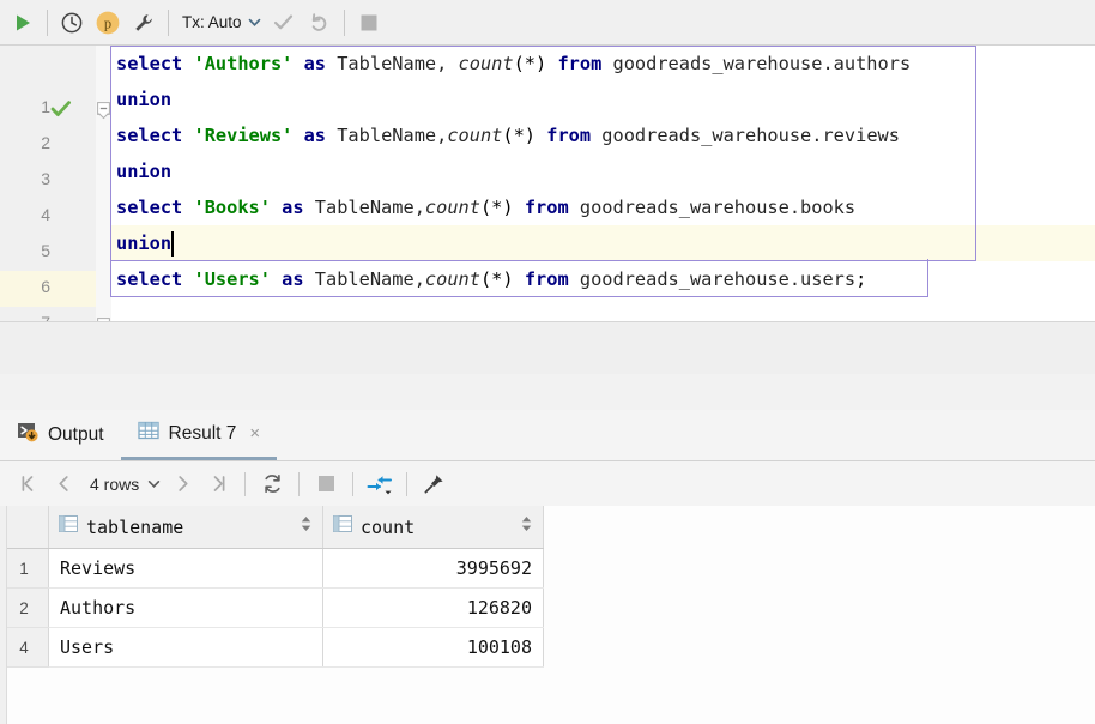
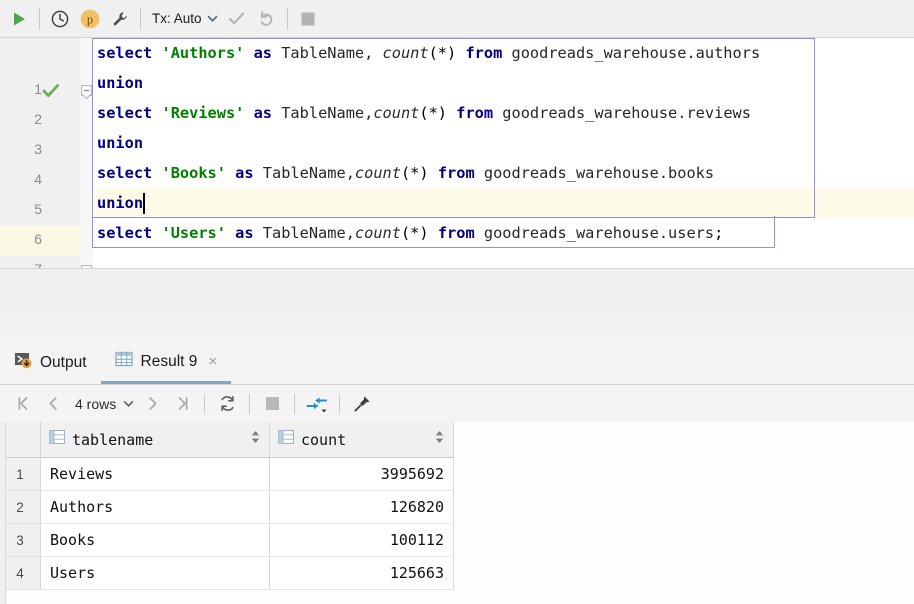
  p
  Tx: Auto
  select 'Authors' as TableName, count(*) from goodreads_warehouse.authors
  union
  select 'Reviews' as TableName,count(*) from goodreads_warehouse.reviews
  union
  select 'Books' as TableName,count(*) from goodreads_warehouse.books
  union
  select 'Users' as TableName,count(*) from goodreads_warehouse.users;
  1
  2
  3
  4
  5
  6
  Output
- Result 7
+ Result 9
  ×
  4 rows
  	tablename	count
  1	Reviews	3995692
  2	Authors	126820
+ 3	Books	100112
- 4	Users	100108
+ 4	Users	125663
